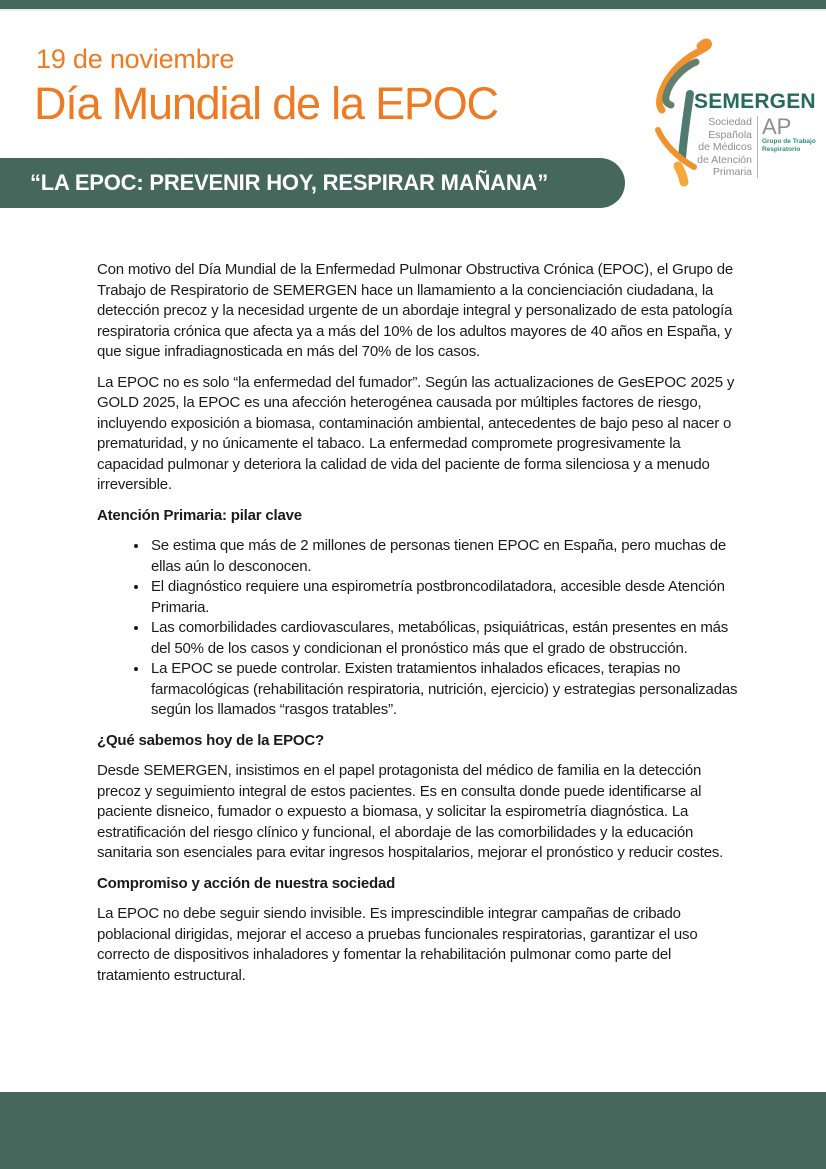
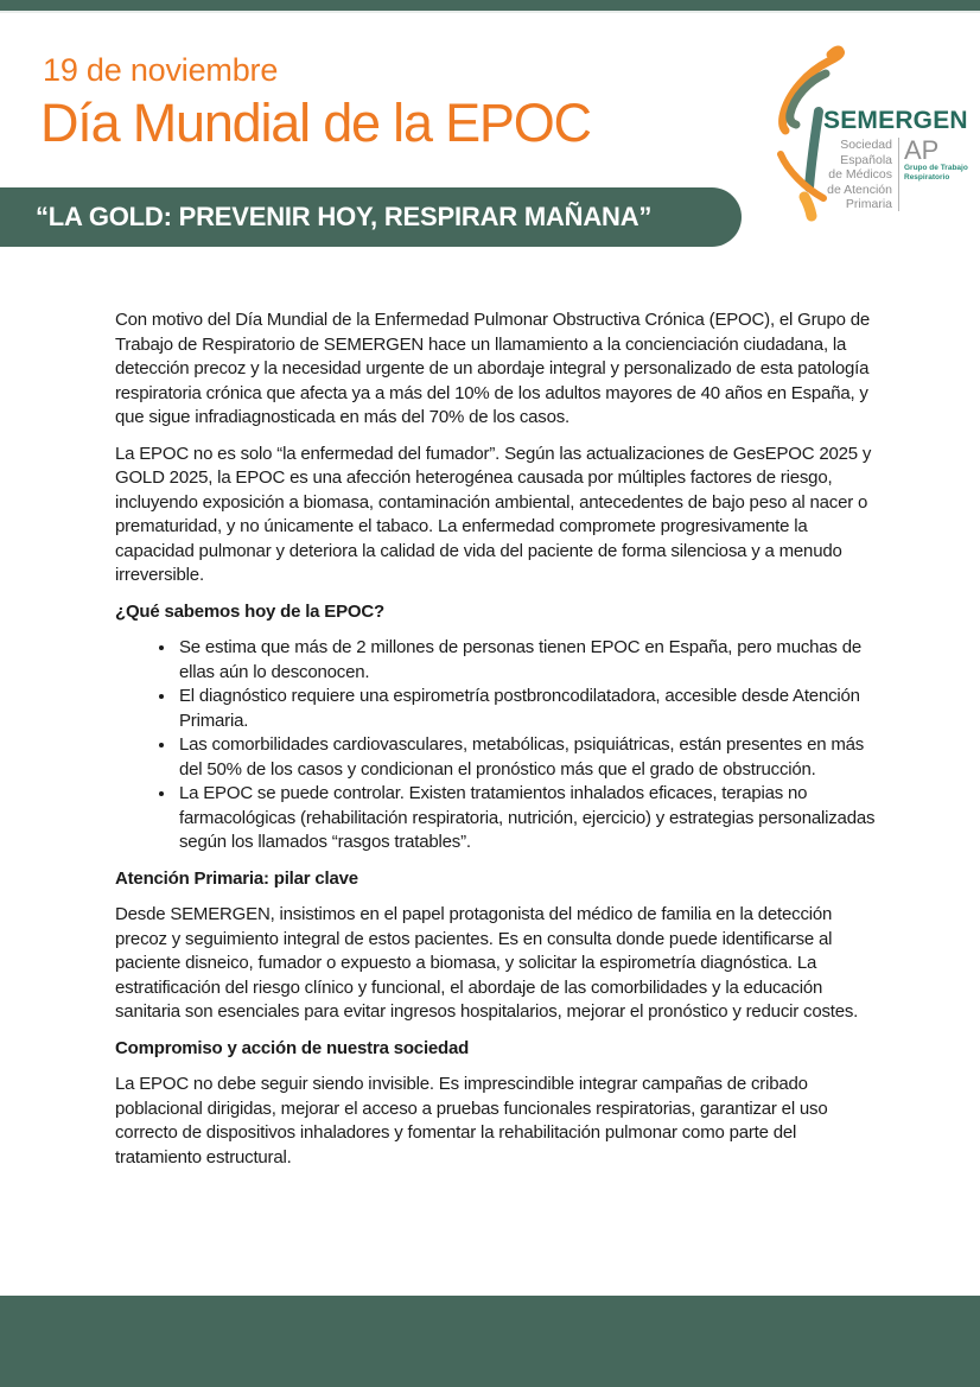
  19 de noviembre
  Día Mundial de la EPOC
  SEMERGEN
  Sociedad
  Española
  de Médicos
  de Atención
  Primaria
  AP
- “LA EPOC: PREVENIR HOY, RESPIRAR MAÑANA”
+ “LA GOLD: PREVENIR HOY, RESPIRAR MAÑANA”
  Con motivo del Día Mundial de la Enfermedad Pulmonar Obstructiva Crónica (EPOC), el Grupo de Trabajo de Respiratorio de SEMERGEN hace un llamamiento a la concienciación ciudadana, la detección precoz y la necesidad urgente de un abordaje integral y personalizado de esta patología respiratoria crónica que afecta ya a más del 10% de los adultos mayores de 40 años en España, y que sigue infradiagnosticada en más del 70% de los casos.
  La EPOC no es solo “la enfermedad del fumador”. Según las actualizaciones de GesEPOC 2025 y GOLD 2025, la EPOC es una afección heterogénea causada por múltiples factores de riesgo, incluyendo exposición a biomasa, contaminación ambiental, antecedentes de bajo peso al nacer o prematuridad, y no únicamente el tabaco. La enfermedad compromete progresivamente la capacidad pulmonar y deteriora la calidad de vida del paciente de forma silenciosa y a menudo irreversible.
- Atención Primaria: pilar clave
+ ¿Qué sabemos hoy de la EPOC?
  Se estima que más de 2 millones de personas tienen EPOC en España, pero muchas de ellas aún lo desconocen.
  El diagnóstico requiere una espirometría postbroncodilatadora, accesible desde Atención Primaria.
  Las comorbilidades cardiovasculares, metabólicas, psiquiátricas, están presentes en más del 50% de los casos y condicionan el pronóstico más que el grado de obstrucción.
  La EPOC se puede controlar. Existen tratamientos inhalados eficaces, terapias no farmacológicas (rehabilitación respiratoria, nutrición, ejercicio) y estrategias personalizadas según los llamados “rasgos tratables”.
- ¿Qué sabemos hoy de la EPOC?
+ Atención Primaria: pilar clave
  Desde SEMERGEN, insistimos en el papel protagonista del médico de familia en la detección precoz y seguimiento integral de estos pacientes. Es en consulta donde puede identificarse al paciente disneico, fumador o expuesto a biomasa, y solicitar la espirometría diagnóstica. La estratificación del riesgo clínico y funcional, el abordaje de las comorbilidades y la educación sanitaria son esenciales para evitar ingresos hospitalarios, mejorar el pronóstico y reducir costes.
  Compromiso y acción de nuestra sociedad
  La EPOC no debe seguir siendo invisible. Es imprescindible integrar campañas de cribado poblacional dirigidas, mejorar el acceso a pruebas funcionales respiratorias, garantizar el uso correcto de dispositivos inhaladores y fomentar la rehabilitación pulmonar como parte del tratamiento estructural.
